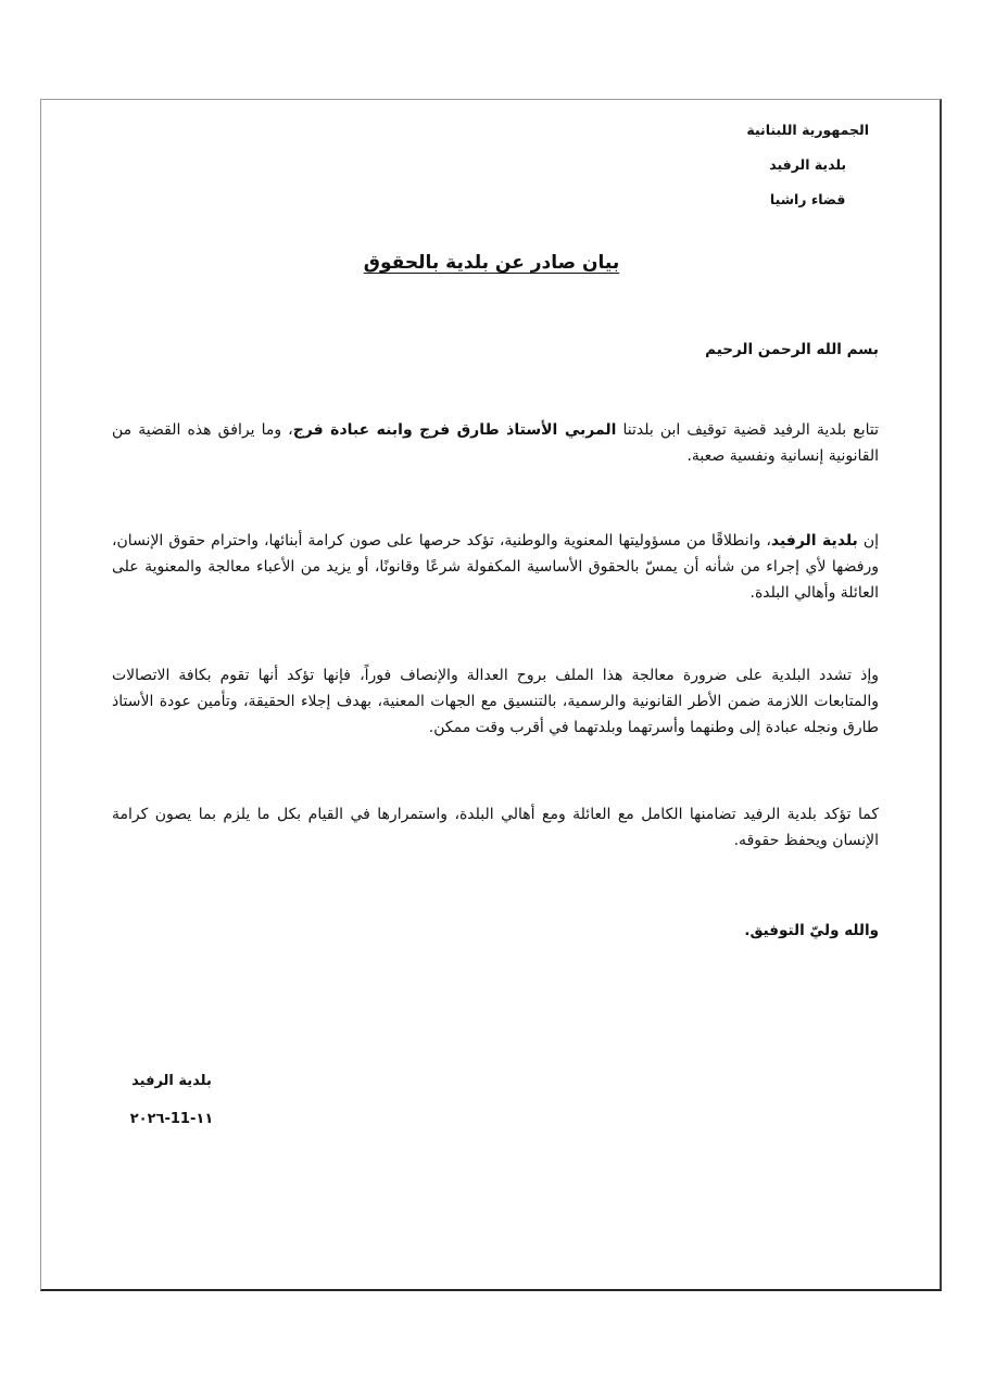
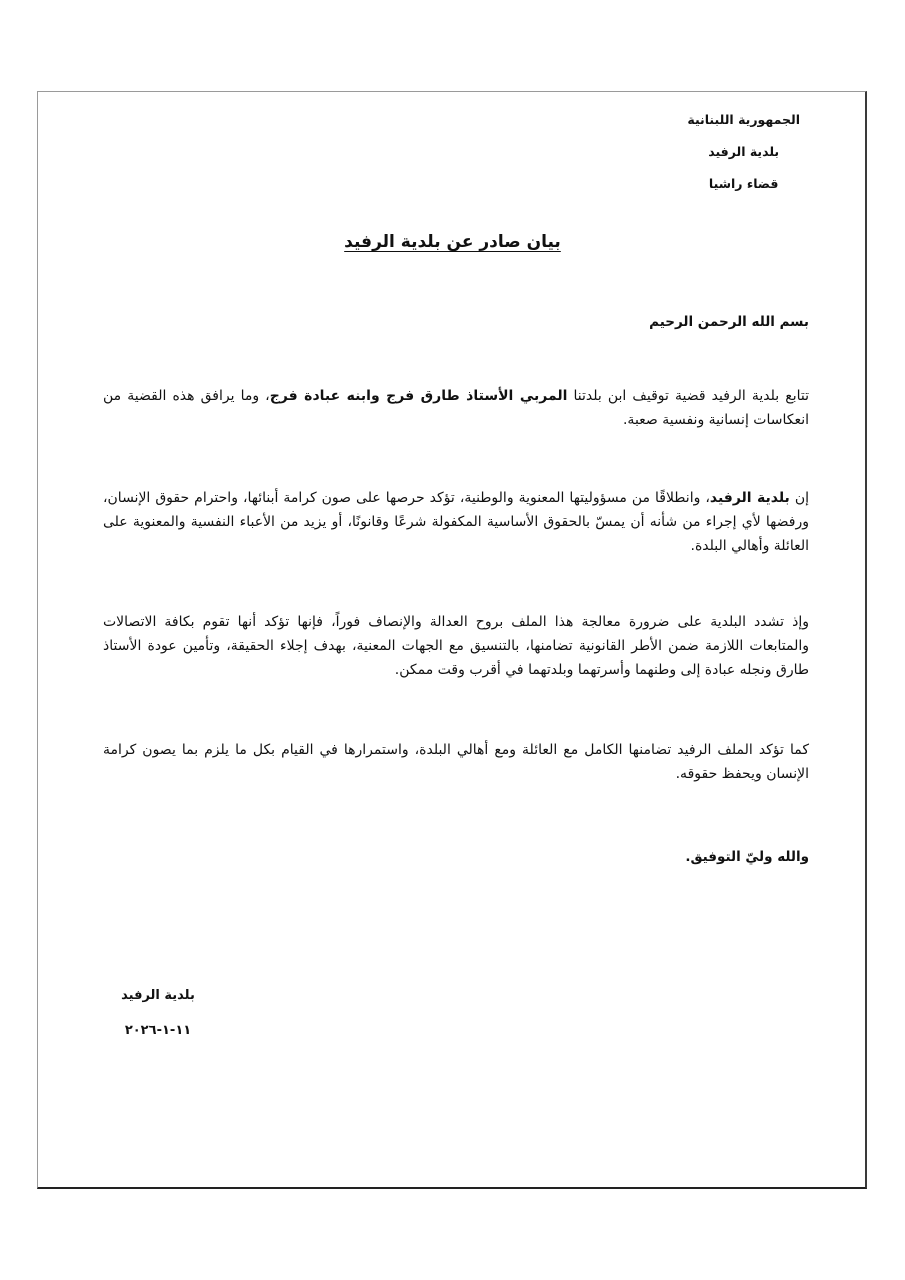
  الجمهورية اللبنانية
  بلدية الرفيد
  قضاء راشيا
- بيان صادر عن بلدية بالحقوق
+ بيان صادر عن بلدية الرفيد
  بسم الله الرحمن الرحيم
- تتابع بلدية الرفيد قضية توقيف ابن بلدتنا المربي الأستاذ طارق فرج وابنه عبادة فرج، وما يرافق هذه القضية من القانونية إنسانية ونفسية صعبة.
+ تتابع بلدية الرفيد قضية توقيف ابن بلدتنا المربي الأستاذ طارق فرج وابنه عبادة فرج، وما يرافق هذه القضية من انعكاسات إنسانية ونفسية صعبة.
- إن بلدية الرفيد، وانطلاقًا من مسؤوليتها المعنوية والوطنية، تؤكد حرصها على صون كرامة أبنائها، واحترام حقوق الإنسان، ورفضها لأي إجراء من شأنه أن يمسّ بالحقوق الأساسية المكفولة شرعًا وقانونًا، أو يزيد من الأعباء معالجة والمعنوية على العائلة وأهالي البلدة.
+ إن بلدية الرفيد، وانطلاقًا من مسؤوليتها المعنوية والوطنية، تؤكد حرصها على صون كرامة أبنائها، واحترام حقوق الإنسان، ورفضها لأي إجراء من شأنه أن يمسّ بالحقوق الأساسية المكفولة شرعًا وقانونًا، أو يزيد من الأعباء النفسية والمعنوية على العائلة وأهالي البلدة.
- وإذ تشدد البلدية على ضرورة معالجة هذا الملف بروح العدالة والإنصاف فوراً، فإنها تؤكد أنها تقوم بكافة الاتصالات والمتابعات اللازمة ضمن الأطر القانونية والرسمية، بالتنسيق مع الجهات المعنية، بهدف إجلاء الحقيقة، وتأمين عودة الأستاذ طارق ونجله عبادة إلى وطنهما وأسرتهما وبلدتهما في أقرب وقت ممكن.
+ وإذ تشدد البلدية على ضرورة معالجة هذا الملف بروح العدالة والإنصاف فوراً، فإنها تؤكد أنها تقوم بكافة الاتصالات والمتابعات اللازمة ضمن الأطر القانونية تضامنها، بالتنسيق مع الجهات المعنية، بهدف إجلاء الحقيقة، وتأمين عودة الأستاذ طارق ونجله عبادة إلى وطنهما وأسرتهما وبلدتهما في أقرب وقت ممكن.
- كما تؤكد بلدية الرفيد تضامنها الكامل مع العائلة ومع أهالي البلدة، واستمرارها في القيام بكل ما يلزم بما يصون كرامة الإنسان ويحفظ حقوقه.
+ كما تؤكد الملف الرفيد تضامنها الكامل مع العائلة ومع أهالي البلدة، واستمرارها في القيام بكل ما يلزم بما يصون كرامة الإنسان ويحفظ حقوقه.
  والله وليّ التوفيق.
  بلدية الرفيد
- ١١-11-٢٠٢٦
+ ١١-١-٢٠٢٦
